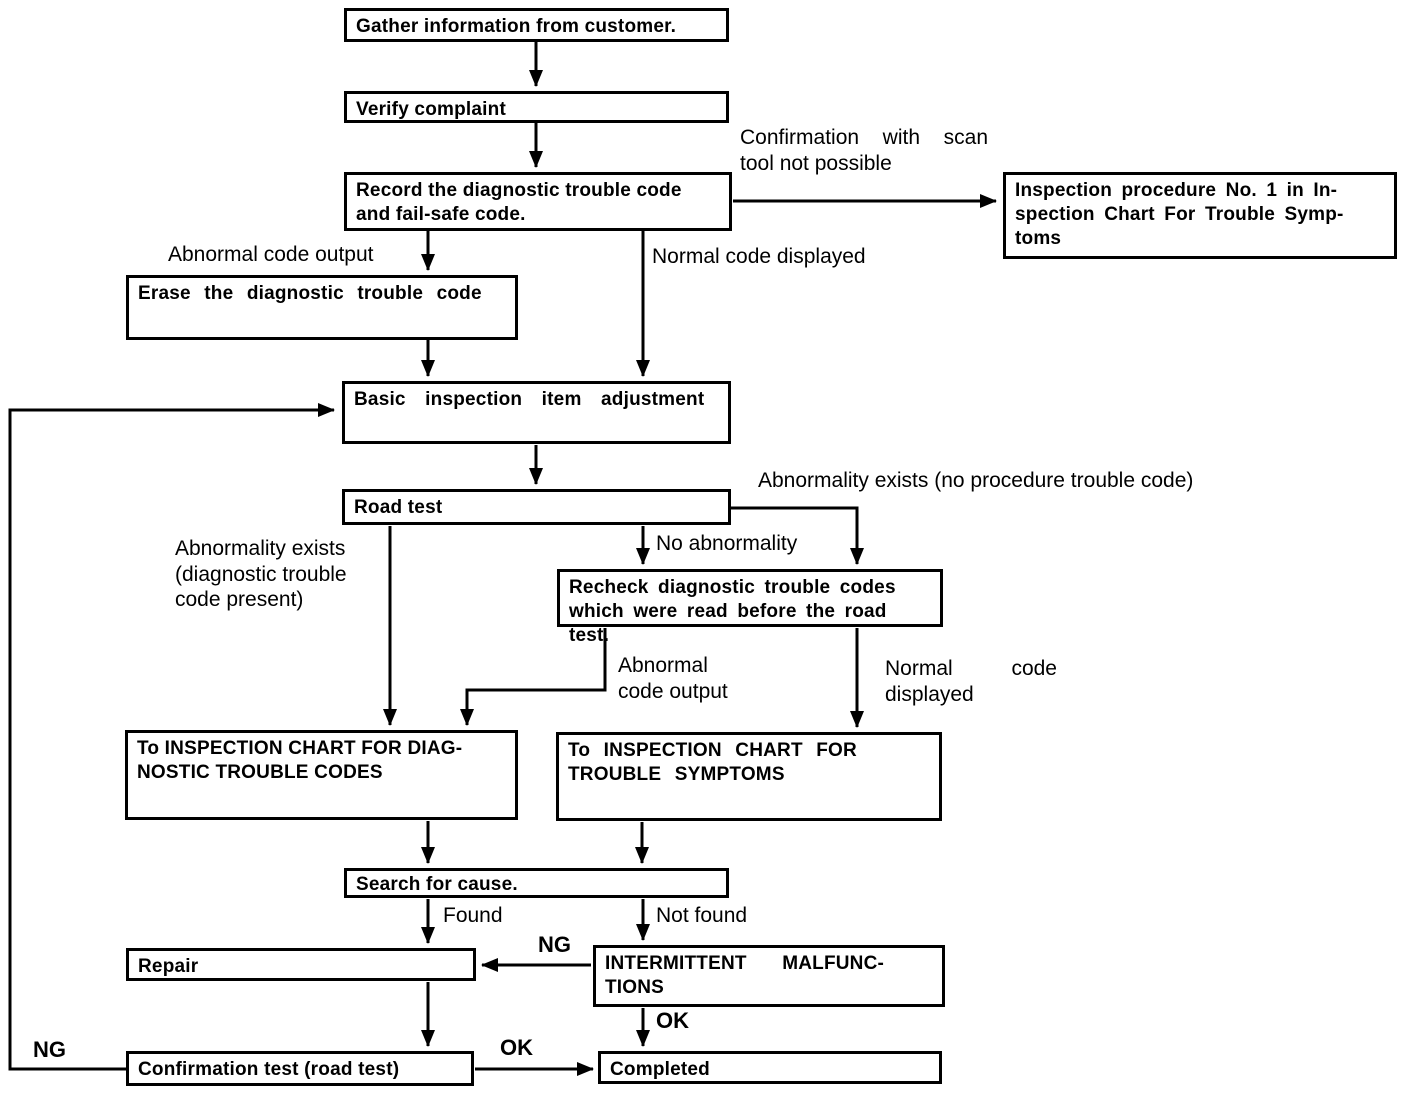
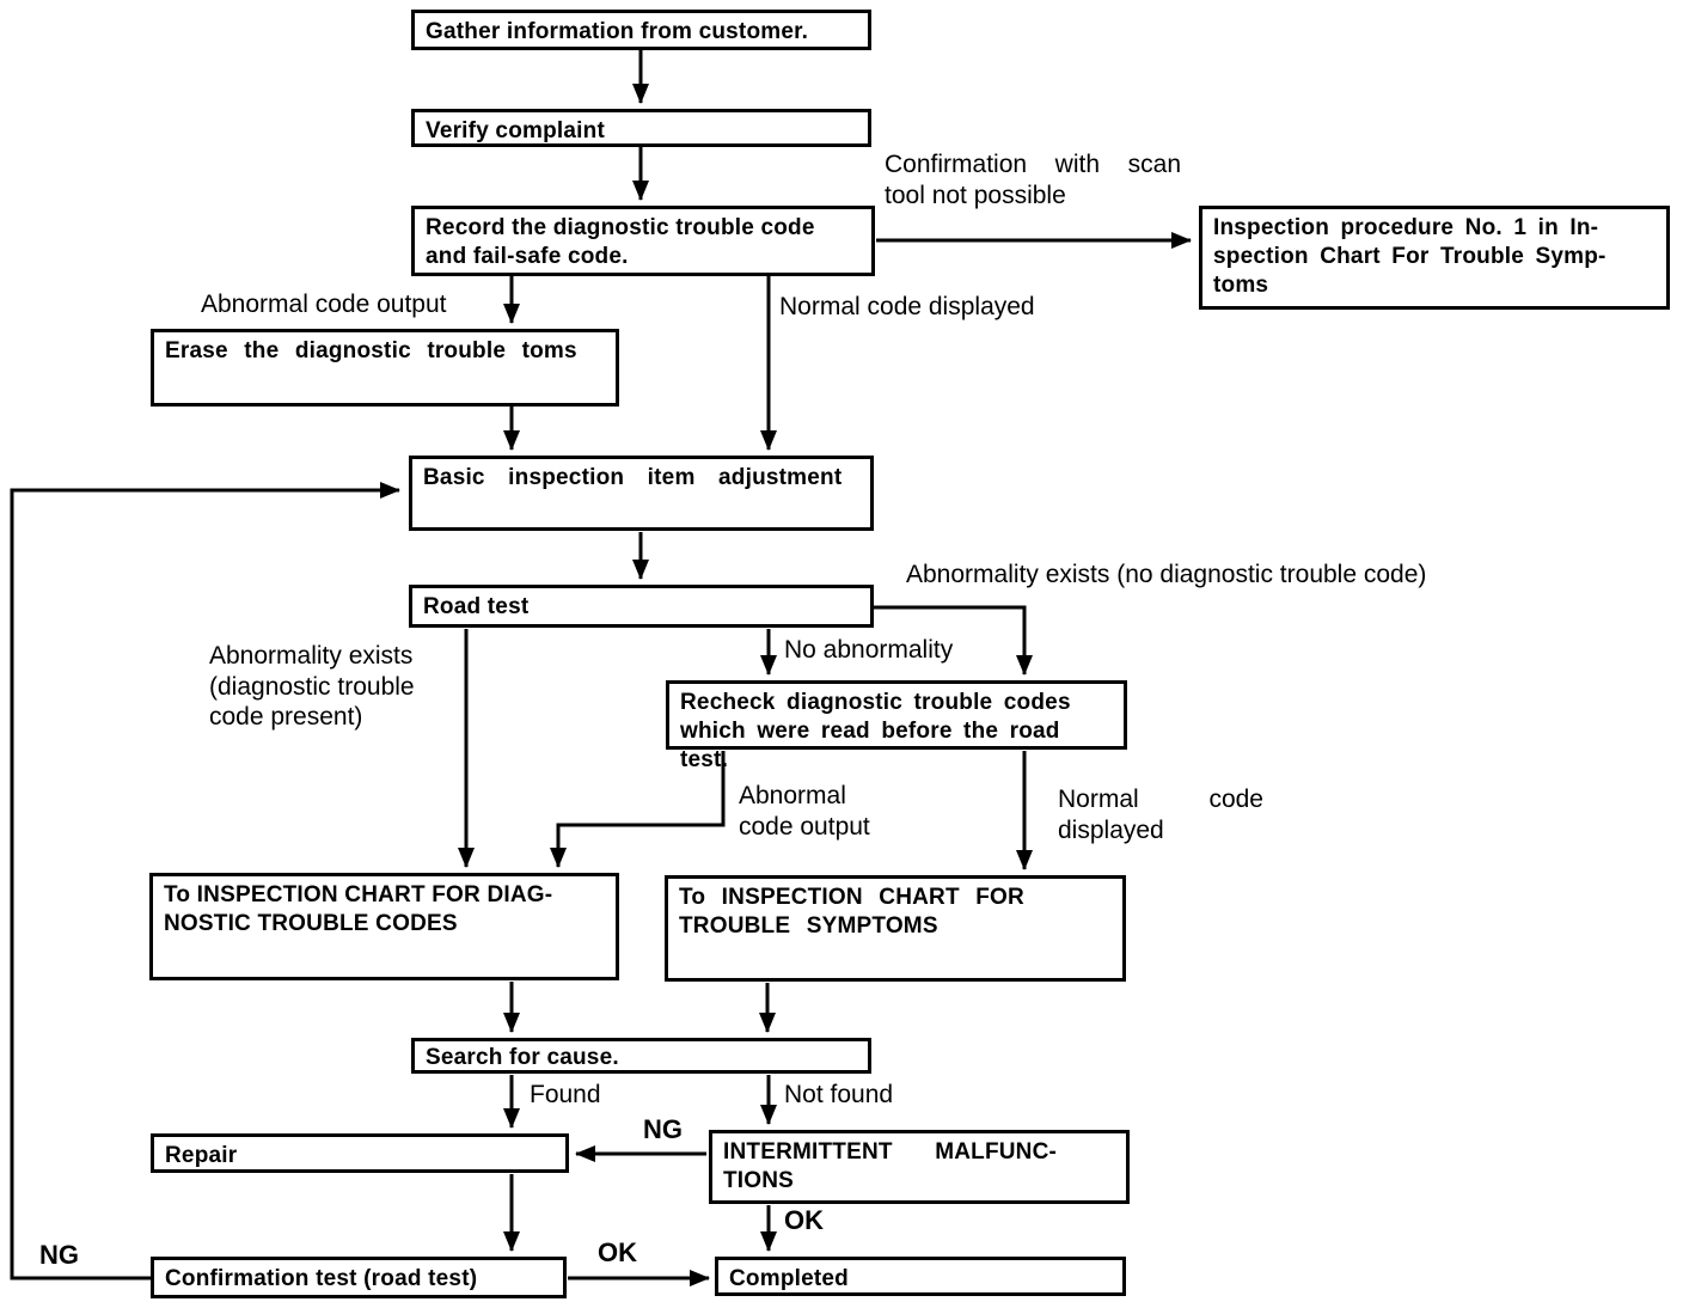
  Gather information from customer.
  Verify complaint
  Record the diagnostic trouble code
  and fail-safe code.
  Inspection procedure No. 1 in In-
  spection Chart For Trouble Symp-
  toms
- Erase the diagnostic trouble code
+ Erase the diagnostic trouble toms
  Basic inspection item adjustment
  Road test
  Recheck diagnostic trouble codes
  which were read before the road test.
  To INSPECTION CHART FOR DIAG-
  NOSTIC TROUBLE CODES
  To INSPECTION CHART FOR
  TROUBLE SYMPTOMS
  Search for cause.
  Repair
  INTERMITTENT MALFUNC-
  TIONS
  Confirmation test (road test)
  Completed
  Confirmation with scan tool not possible
  Abnormal code output
  Normal code displayed
- Abnormality exists (no procedure trouble code)
+ Abnormality exists (no diagnostic trouble code)
  Abnormality exists (diagnostic trouble code present)
  No abnormality
  Abnormal
  code output
  Normal code displayed
  Found
  Not found
  NG
  OK
  NG
  OK
